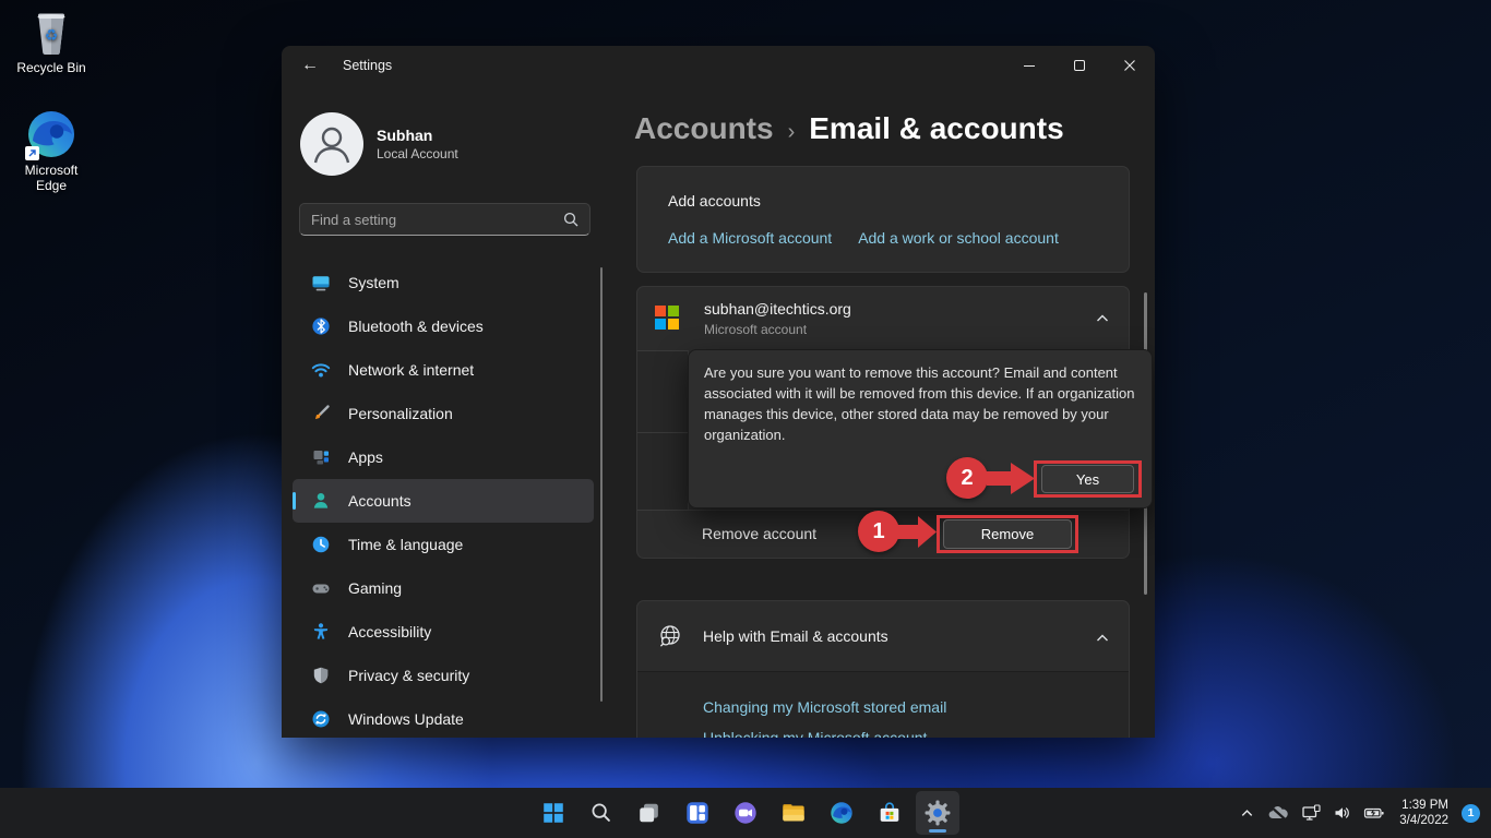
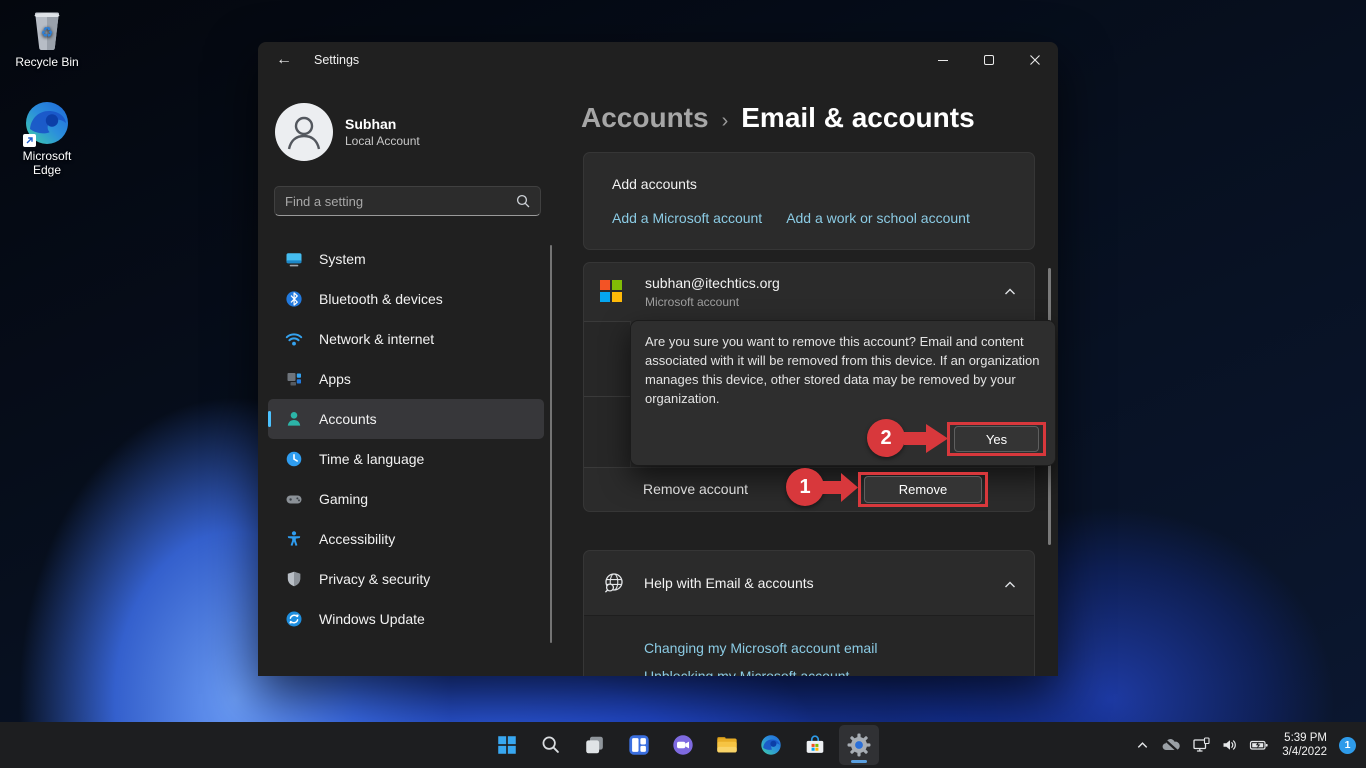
  ♻
  Recycle Bin
  Microsoft Edge
  ←
  Settings
  Subhan
  Local Account
  Find a setting
  System
  Bluetooth & devices
  Network & internet
- Personalization
  Apps
  Accounts
  Time & language
  Gaming
  Accessibility
  Privacy & security
  Windows Update
  Accounts
  ›
  Email & accounts
  Add accounts
  Add a Microsoft account
  Add a work or school account
  subhan@itechtics.org
  Microsoft account
  Remove account
  Are you sure you want to remove this account? Email and content associated with it will be removed from this device. If an organization manages this device, other stored data may be removed by your organization.
  Yes
  Remove
  1
  2
  Help with Email & accounts
- Changing my Microsoft stored email
+ Changing my Microsoft account email
- 1:39 PM
+ 5:39 PM
  3/4/2022
  1
